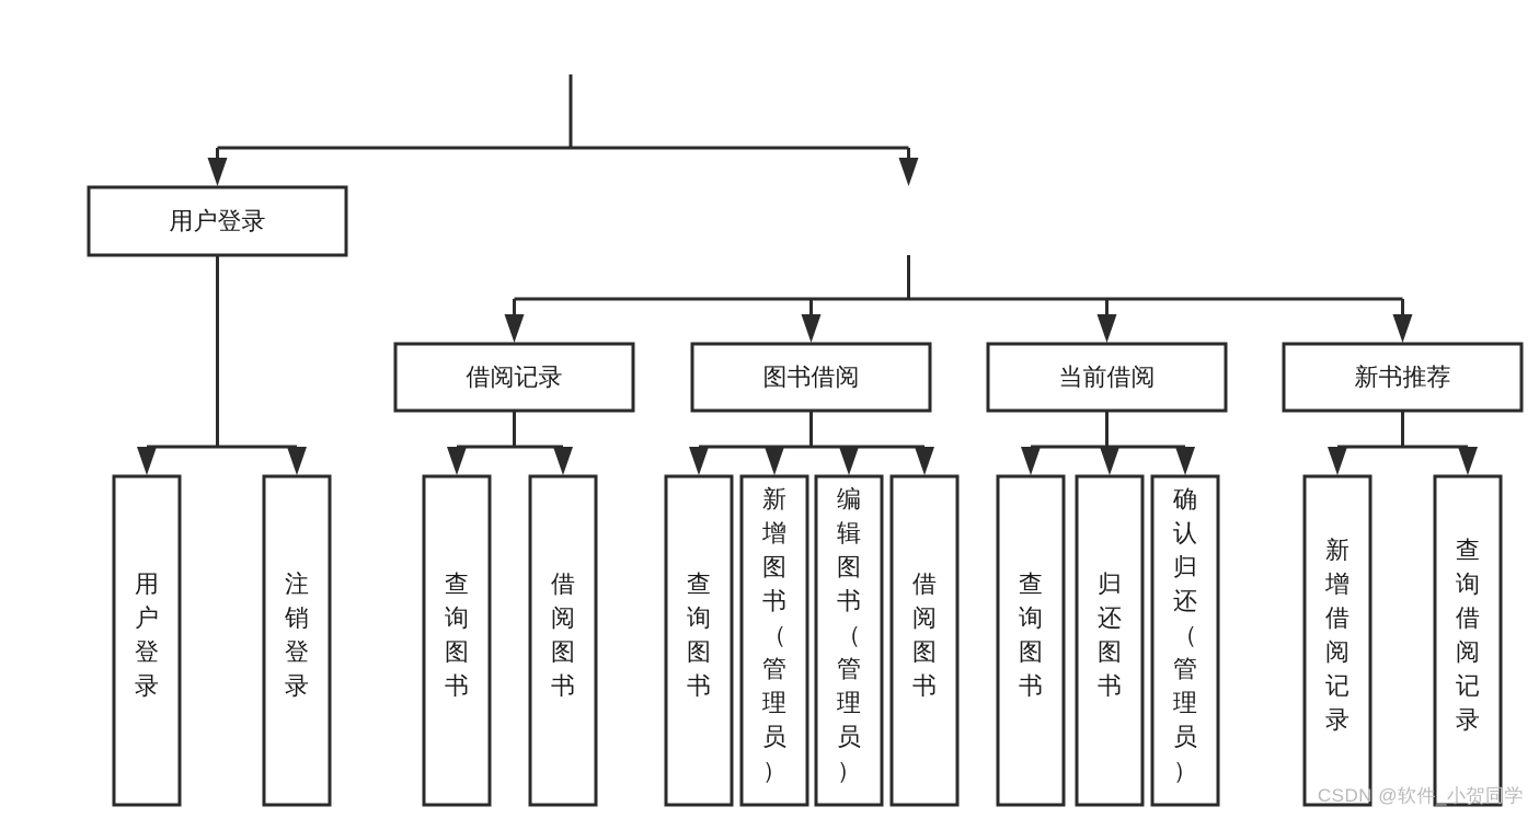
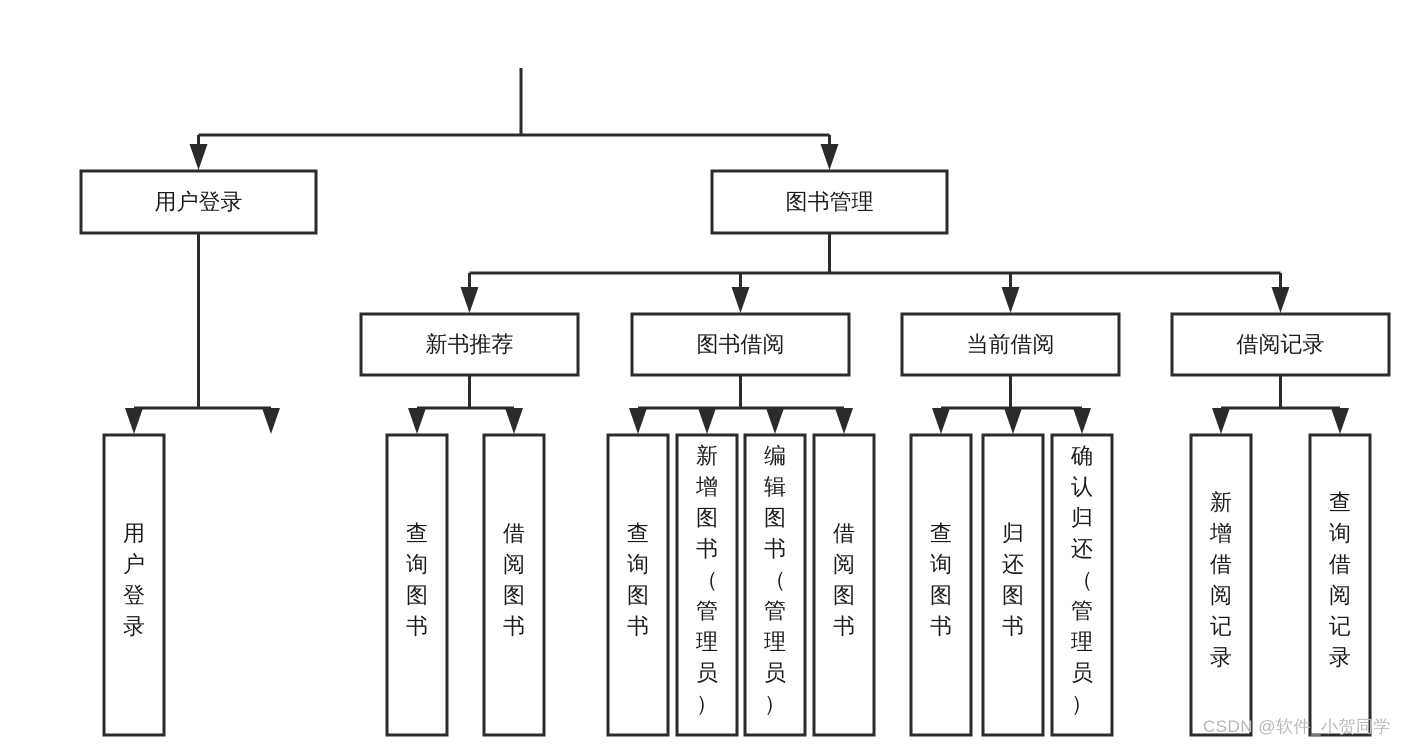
  用户登录
+ 图书管理
- 借阅记录
+ 新书推荐
  图书借阅
  当前借阅
- 新书推荐
+ 借阅记录
  用户登录
- 注销登录
  查询图书
  借阅图书
  查询图书
  新增图书（管理员）
  编辑图书（管理员）
  借阅图书
  查询图书
  归还图书
  确认归还（管理员）
  新增借阅记录
  查询借阅记录
  CSDN @软件_小贺同学
